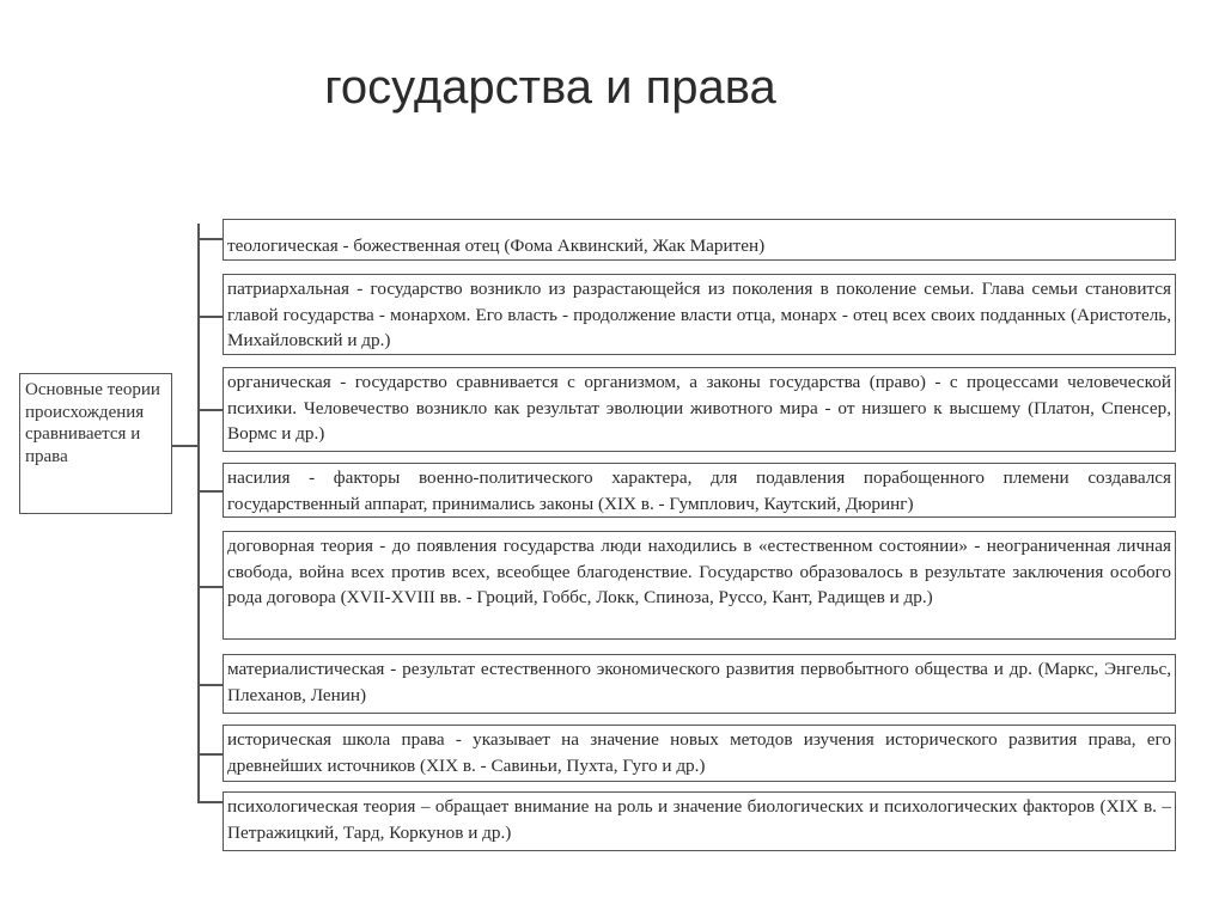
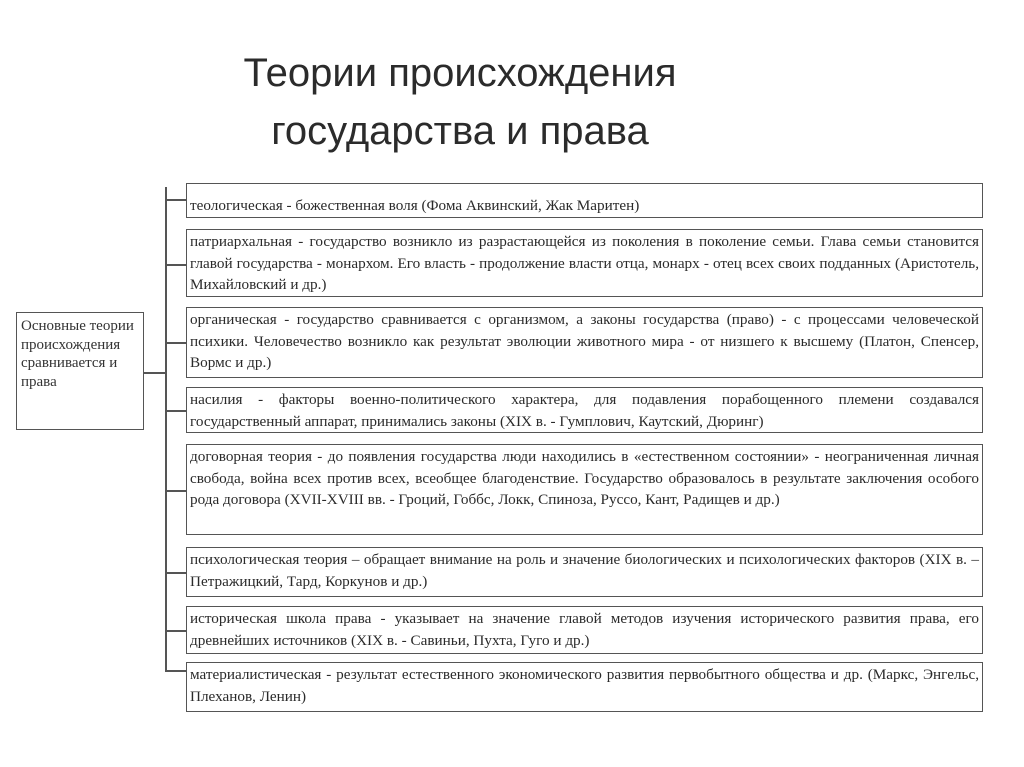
+ Теории происхождения
  государства и права
  Основные теории происхождения сравнивается и права
- теологическая - божественная отец (Фома Аквинский, Жак Маритен)
+ теологическая - божественная воля (Фома Аквинский, Жак Маритен)
  патриархальная - государство возникло из разрастающейся из поколения в поколение семьи. Глава семьи становится главой государства - монархом. Его власть - продолжение власти отца, монарх - отец всех своих подданных (Аристотель, Михайловский и др.)
  органическая - государство сравнивается с организмом, а законы государства (право) - с процессами человеческой психики. Человечество возникло как результат эволюции животного мира - от низшего к высшему (Платон, Спенсер, Вормс и др.)
  насилия - факторы военно-политического характера, для подавления порабощенного племени создавался государственный аппарат, принимались законы (XIX в. - Гумплович, Каутский, Дюринг)
  договорная теория - до появления государства люди находились в «естественном состоянии» - неограниченная личная свобода, война всех против всех, всеобщее благоденствие. Государство образовалось в результате заключения особого рода договора (XVII-XVIII вв. - Гроций, Гоббс, Локк, Спиноза, Руссо, Кант, Радищев и др.)
- материалистическая - результат естественного экономического развития первобытного общества и др. (Маркс, Энгельс, Плеханов, Ленин)
+ психологическая теория – обращает внимание на роль и значение биологических и психологических факторов (XIX в. – Петражицкий, Тард, Коркунов и др.)
- историческая школа права - указывает на значение новых методов изучения исторического развития права, его древнейших источников (XIX в. - Савиньи, Пухта, Гуго и др.)
+ историческая школа права - указывает на значение главой методов изучения исторического развития права, его древнейших источников (XIX в. - Савиньи, Пухта, Гуго и др.)
- психологическая теория – обращает внимание на роль и значение биологических и психологических факторов (XIX в. – Петражицкий, Тард, Коркунов и др.)
+ материалистическая - результат естественного экономического развития первобытного общества и др. (Маркс, Энгельс, Плеханов, Ленин)
